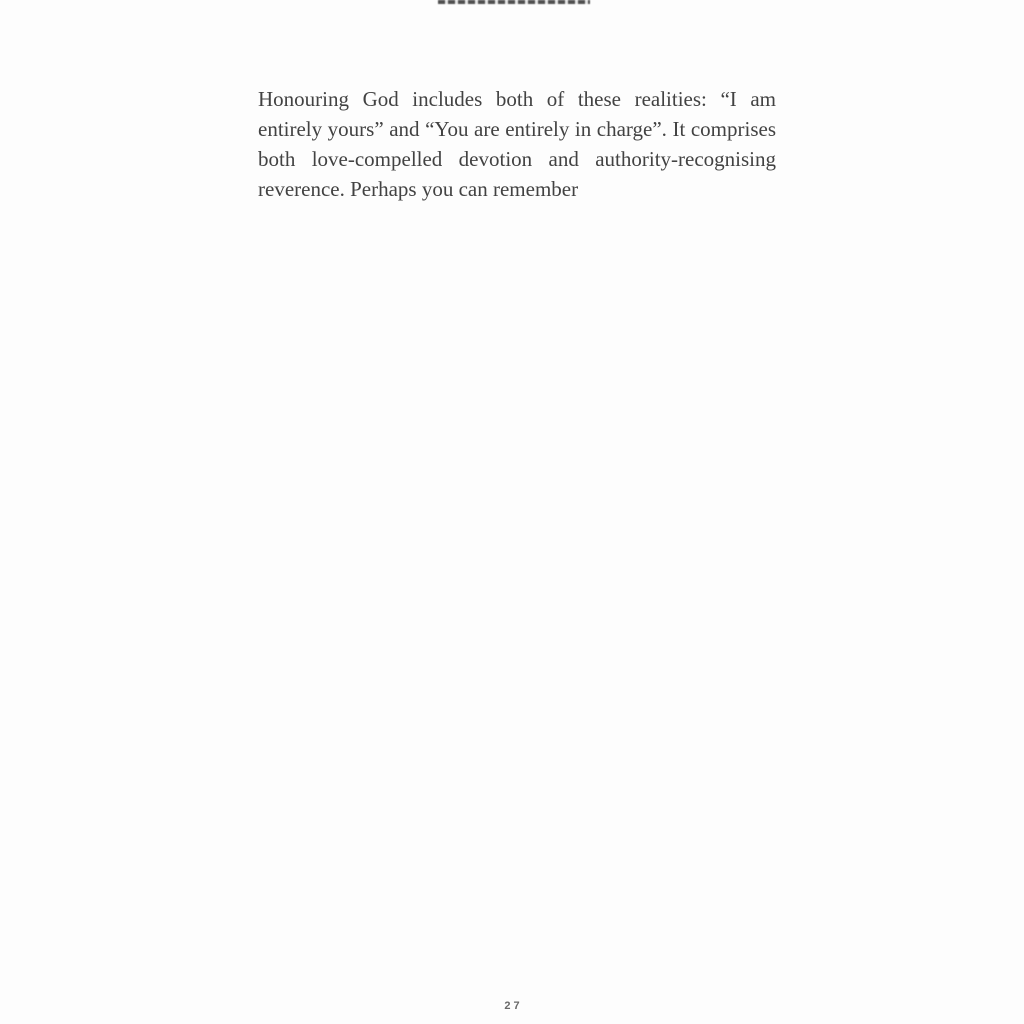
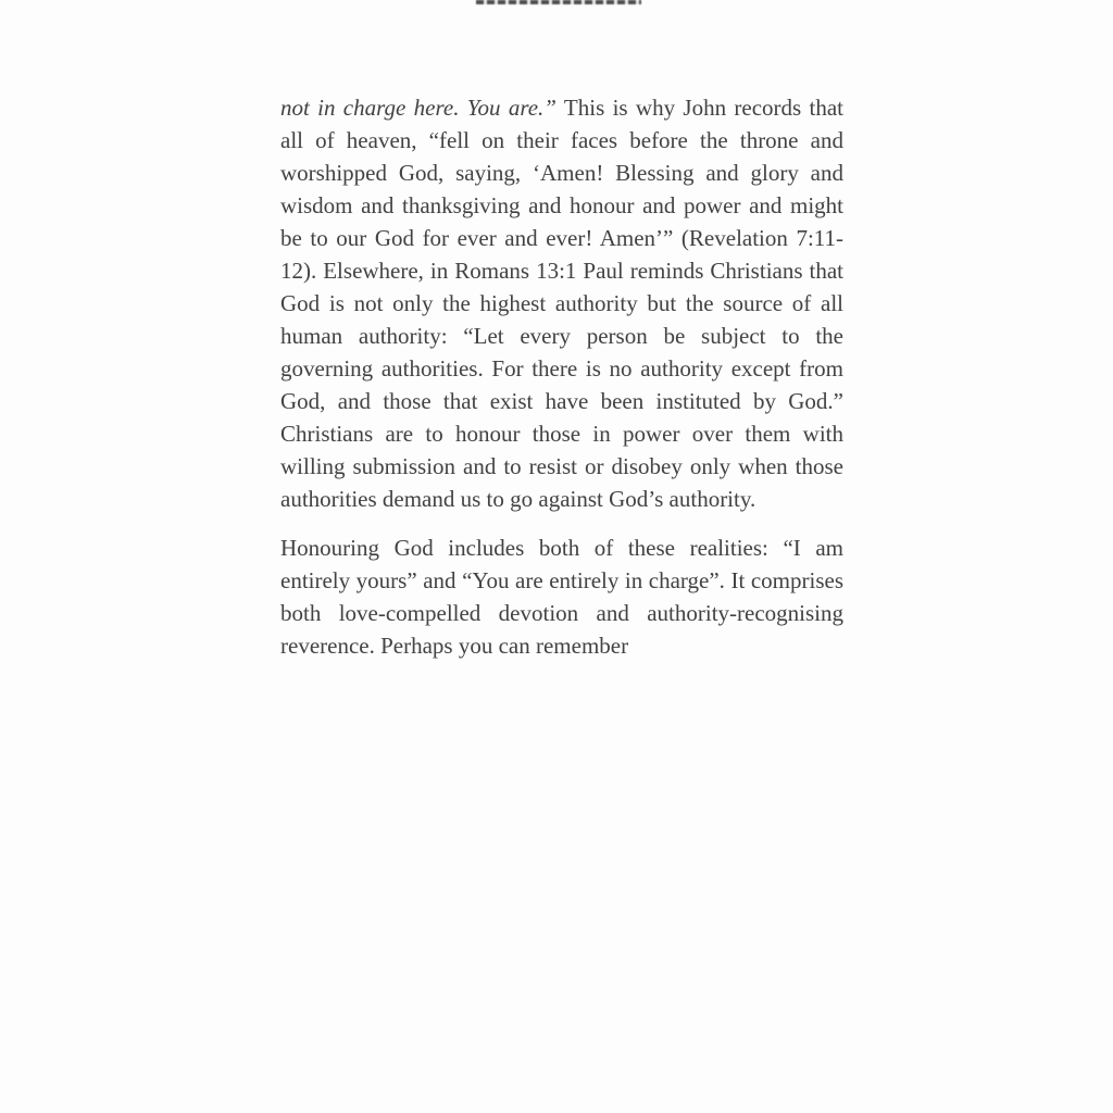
+ not in charge here. You are.” This is why John records that all of heaven, “fell on their faces before the throne and worshipped God, saying, ‘Amen! Blessing and glory and wisdom and thanksgiving and honour and power and might be to our God for ever and ever! Amen’” (Revelation 7:11-12). Elsewhere, in Romans 13:1 Paul reminds Christians that God is not only the highest authority but the source of all human authority: “Let every person be subject to the governing authorities. For there is no authority except from God, and those that exist have been instituted by God.” Christians are to honour those in power over them with willing submission and to resist or disobey only when those authorities demand us to go against God’s authority.
  Honouring God includes both of these realities: “I am entirely yours” and “You are entirely in charge”. It comprises both love-compelled devotion and authority-recognising reverence. Perhaps you can remember
- 27
